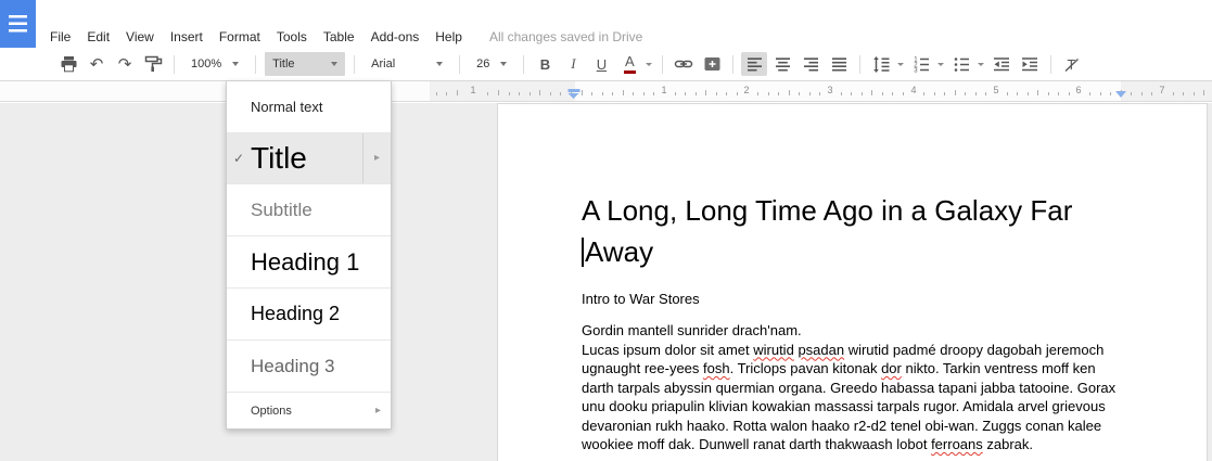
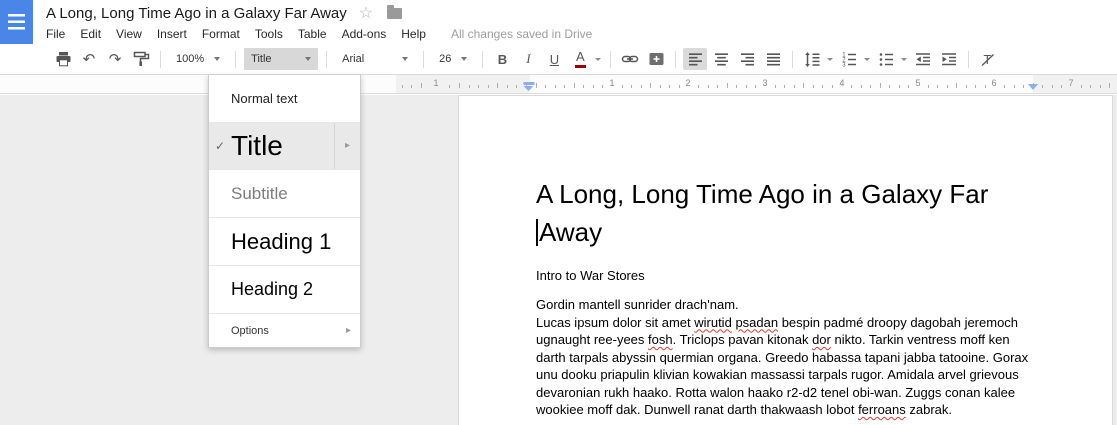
+ A Long, Long Time Ago in a Galaxy Far Away
+ ☆
  File
  Edit
  View
  Insert
  Format
  Tools
  Table
  Add-ons
  Help
  All changes saved in Drive
  ↶
  ↷
  100%
  Title
  Arial
  26
  B
  I
  U
  A
  1
  1
  2
  3
  4
  5
  6
  7
  A Long, Long Time Ago in a Galaxy Far
  Away
  Intro to War Stores
  Gordin mantell sunrider drach'nam.
- Lucas ipsum dolor sit amet wirutid psadan wirutid padmé droopy dagobah jeremoch ugnaught ree-yees fosh. Triclops pavan kitonak dor nikto. Tarkin ventress moff ken darth tarpals abyssin quermian organa. Greedo habassa tapani jabba tatooine. Gorax unu dooku priapulin klivian kowakian massassi tarpals rugor. Amidala arvel grievous devaronian rukh haako. Rotta walon haako r2-d2 tenel obi-wan. Zuggs conan kalee wookiee moff dak. Dunwell ranat darth thakwaash lobot ferroans zabrak.
+ Lucas ipsum dolor sit amet wirutid psadan bespin padmé droopy dagobah jeremoch ugnaught ree-yees fosh. Triclops pavan kitonak dor nikto. Tarkin ventress moff ken darth tarpals abyssin quermian organa. Greedo habassa tapani jabba tatooine. Gorax unu dooku priapulin klivian kowakian massassi tarpals rugor. Amidala arvel grievous devaronian rukh haako. Rotta walon haako r2-d2 tenel obi-wan. Zuggs conan kalee wookiee moff dak. Dunwell ranat darth thakwaash lobot ferroans zabrak.
  Normal text
  ✓
  Title
  ▸
  Subtitle
  Heading 1
  Heading 2
- Heading 3
  Options
  ▸
